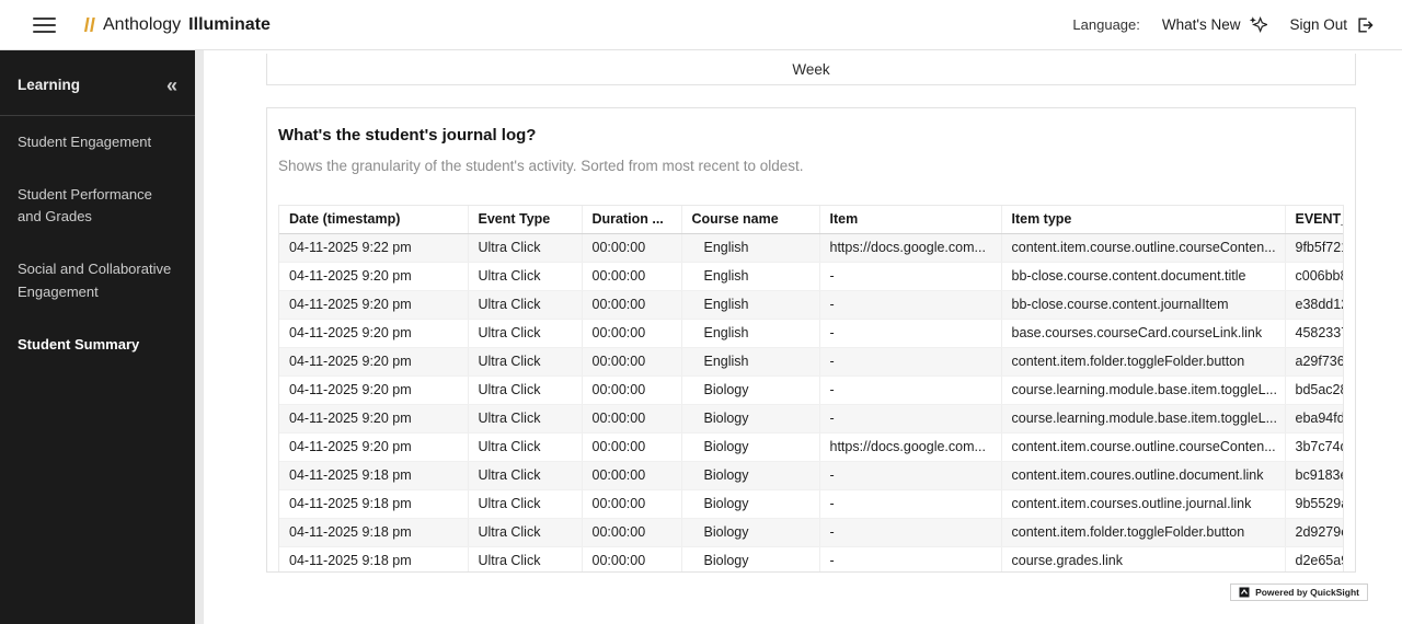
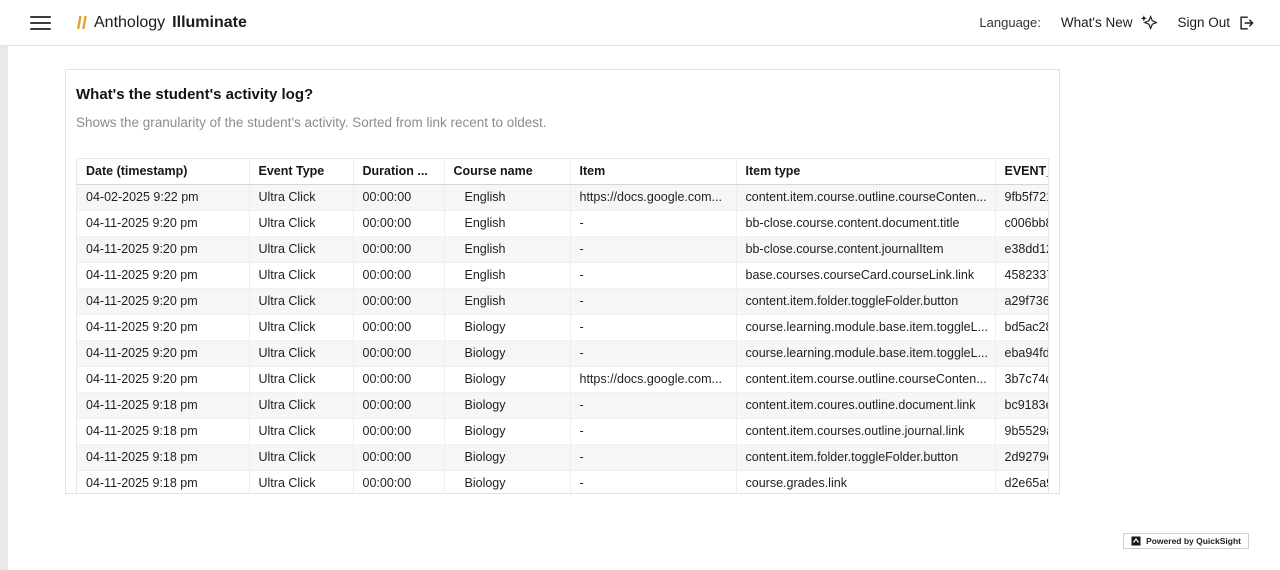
  Anthology
  Illuminate
  Language:
  What's New
  Sign Out
- Learning
- «
- Student Engagement
- Student Performance and Grades
- Social and Collaborative Engagement
- Student Summary
- Week
- What's the student's journal log?
+ What's the student's activity log?
- Shows the granularity of the student's activity. Sorted from most recent to oldest.
+ Shows the granularity of the student's activity. Sorted from link recent to oldest.
  Date (timestamp)	Event Type	Duration ...	Course name	Item	Item type	EVENT
- 04-11-2025 9:22 pm	Ultra Click	00:00:00	English	https://docs.google.com...	content.item.course.outline.courseConten...	9fb5f72
+ 04-02-2025 9:22 pm	Ultra Click	00:00:00	English	https://docs.google.com...	content.item.course.outline.courseConten...	9fb5f72
  04-11-2025 9:20 pm	Ultra Click	00:00:00	English	-	bb-close.course.content.document.title	c006bb
  04-11-2025 9:20 pm	Ultra Click	00:00:00	English	-	bb-close.course.content.journalItem	e38dd1
  04-11-2025 9:20 pm	Ultra Click	00:00:00	English	-	base.courses.courseCard.courseLink.link	458233
  04-11-2025 9:20 pm	Ultra Click	00:00:00	English	-	content.item.folder.toggleFolder.button	a29f736
  04-11-2025 9:20 pm	Ultra Click	00:00:00	Biology	-	course.learning.module.base.item.toggleL...	bd5ac2
  04-11-2025 9:20 pm	Ultra Click	00:00:00	Biology	-	course.learning.module.base.item.toggleL...	eba94fd
  04-11-2025 9:20 pm	Ultra Click	00:00:00	Biology	https://docs.google.com...	content.item.course.outline.courseConten...	3b7c74
  04-11-2025 9:18 pm	Ultra Click	00:00:00	Biology	-	content.item.coures.outline.document.link	bc9183
  04-11-2025 9:18 pm	Ultra Click	00:00:00	Biology	-	content.item.courses.outline.journal.link	9b5529
  04-11-2025 9:18 pm	Ultra Click	00:00:00	Biology	-	content.item.folder.toggleFolder.button	2d9279
  04-11-2025 9:18 pm	Ultra Click	00:00:00	Biology	-	course.grades.link	d2e65a
  Powered by QuickSight
